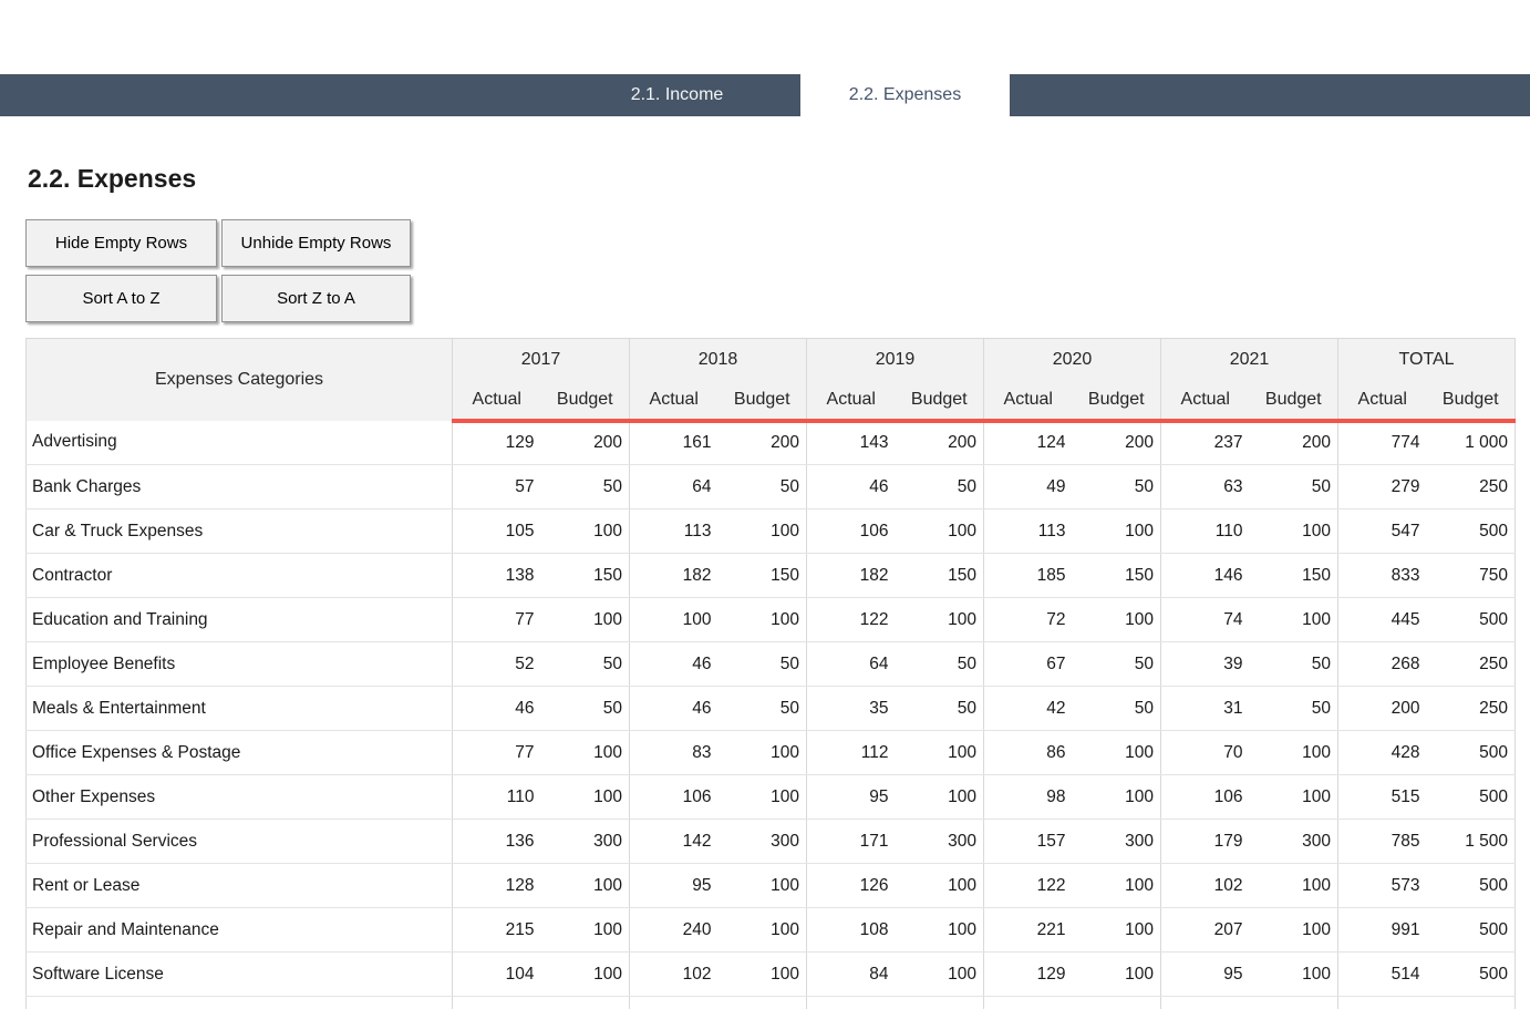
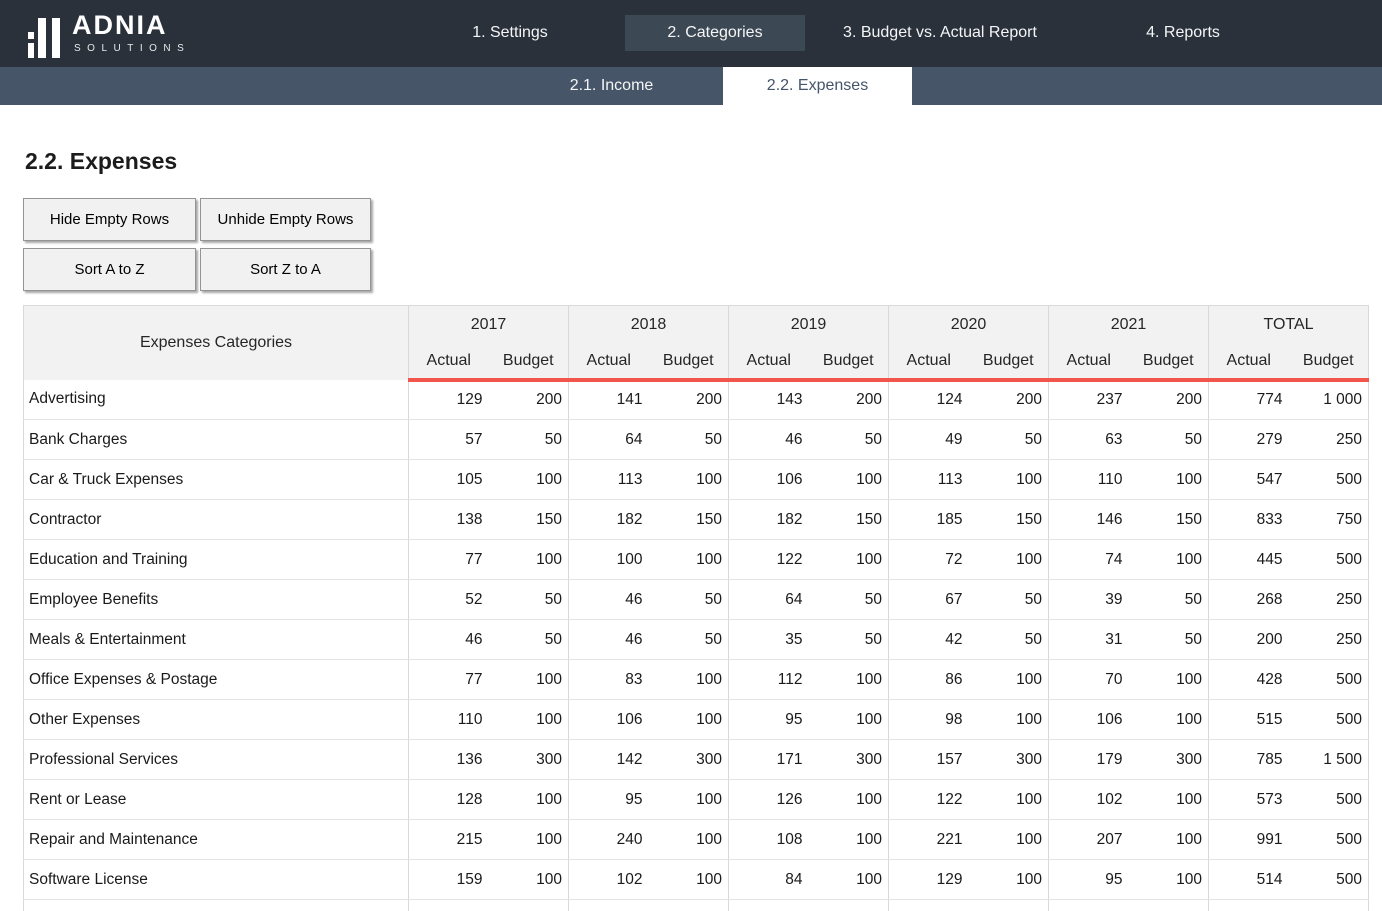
+ ADNIA
+ SOLUTIONS
+ 1. Settings
+ 2. Categories
+ 3. Budget vs. Actual Report
+ 4. Reports
  2.1. Income
  2.2. Expenses
  2.2. Expenses
  Hide Empty Rows
  Unhide Empty Rows
  Sort A to Z
  Sort Z to A
  Expenses Categories	2017	2018	2019	2020	2021	TOTAL
  Actual	Budget	Actual	Budget	Actual	Budget	Actual	Budget	Actual	Budget	Actual	Budget
- Advertising	129	200	161	200	143	200	124	200	237	200	774	1 000
+ Advertising	129	200	141	200	143	200	124	200	237	200	774	1 000
  Bank Charges	57	50	64	50	46	50	49	50	63	50	279	250
  Car & Truck Expenses	105	100	113	100	106	100	113	100	110	100	547	500
  Contractor	138	150	182	150	182	150	185	150	146	150	833	750
  Education and Training	77	100	100	100	122	100	72	100	74	100	445	500
  Employee Benefits	52	50	46	50	64	50	67	50	39	50	268	250
  Meals & Entertainment	46	50	46	50	35	50	42	50	31	50	200	250
  Office Expenses & Postage	77	100	83	100	112	100	86	100	70	100	428	500
  Other Expenses	110	100	106	100	95	100	98	100	106	100	515	500
  Professional Services	136	300	142	300	171	300	157	300	179	300	785	1 500
  Rent or Lease	128	100	95	100	126	100	122	100	102	100	573	500
  Repair and Maintenance	215	100	240	100	108	100	221	100	207	100	991	500
- Software License	104	100	102	100	84	100	129	100	95	100	514	500
+ Software License	159	100	102	100	84	100	129	100	95	100	514	500
